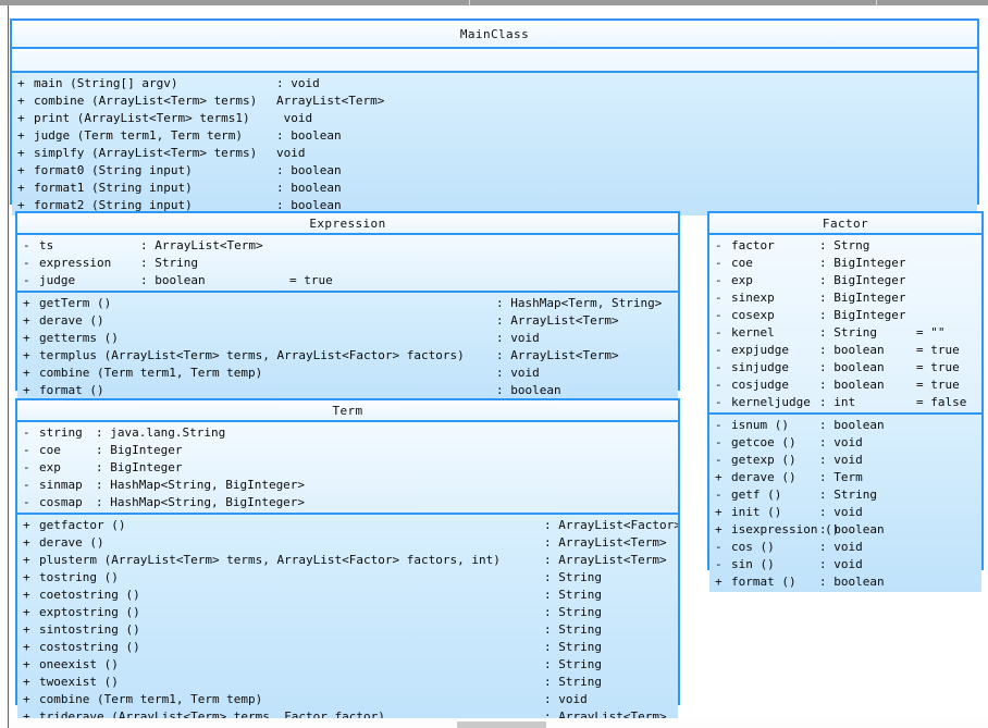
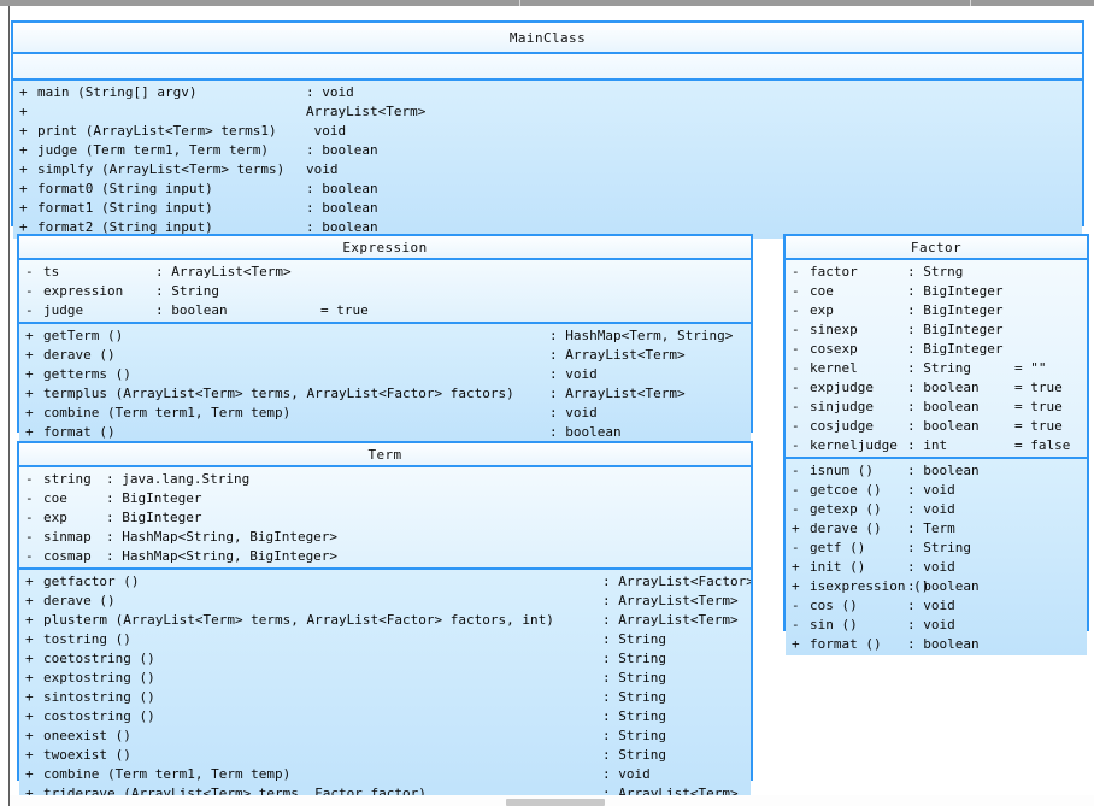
  MainClass
  +
  main (String[] argv)
  : void
  +
- combine (ArrayList<Term> terms)
  ArrayList<Term>
  +
  print (ArrayList<Term> terms1)
  void
  +
  judge (Term term1, Term term)
  : boolean
  +
  simplfy (ArrayList<Term> terms)
  void
  +
  format0 (String input)
  : boolean
  +
  format1 (String input)
  : boolean
  +
  format2 (String input)
  : boolean
  Expression
  -
  ts
  : ArrayList<Term>
  -
  expression
  : String
  -
  judge
  : boolean
  = true
  +
  getTerm ()
  : HashMap<Term, String>
  +
  derave ()
  : ArrayList<Term>
  +
  getterms ()
  : void
  +
  termplus (ArrayList<Term> terms, ArrayList<Factor> factors)
  : ArrayList<Term>
  +
  combine (Term term1, Term temp)
  : void
  +
  format ()
  : boolean
  Term
  -
  string
  : java.lang.String
  -
  coe
  : BigInteger
  -
  exp
  : BigInteger
  -
  sinmap
  : HashMap<String, BigInteger>
  -
  cosmap
  : HashMap<String, BigInteger>
  +
  getfactor ()
  : ArrayList<Factor>
  +
  derave ()
  : ArrayList<Term>
  +
  plusterm (ArrayList<Term> terms, ArrayList<Factor> factors, int)
  : ArrayList<Term>
  +
  tostring ()
  : String
  +
  coetostring ()
  : String
  +
  exptostring ()
  : String
  +
  sintostring ()
  : String
  +
  costostring ()
  : String
  +
  oneexist ()
  : String
  +
  twoexist ()
  : String
  +
  combine (Term term1, Term temp)
  : void
  +
  triderave (ArrayList<Term> terms, Factor factor)
  : ArrayList<Term>
  Factor
  -
  factor
  : Strng
  -
  coe
  : BigInteger
  -
  exp
  : BigInteger
  -
  sinexp
  : BigInteger
  -
  cosexp
  : BigInteger
  -
  kernel
  : String
  = ""
  -
  expjudge
  : boolean
  = true
  -
  sinjudge
  : boolean
  = true
  -
  cosjudge
  : boolean
  = true
  -
  kerneljudge
  : int
  = false
  -
  isnum ()
  : boolean
  -
  getcoe ()
  : void
  -
  getexp ()
  : void
  +
  derave ()
  : Term
  -
  getf ()
  : String
  +
  init ()
  : void
  +
  isexpression ()
  : boolean
  -
  cos ()
  : void
  -
  sin ()
  : void
  +
  format ()
  : boolean
